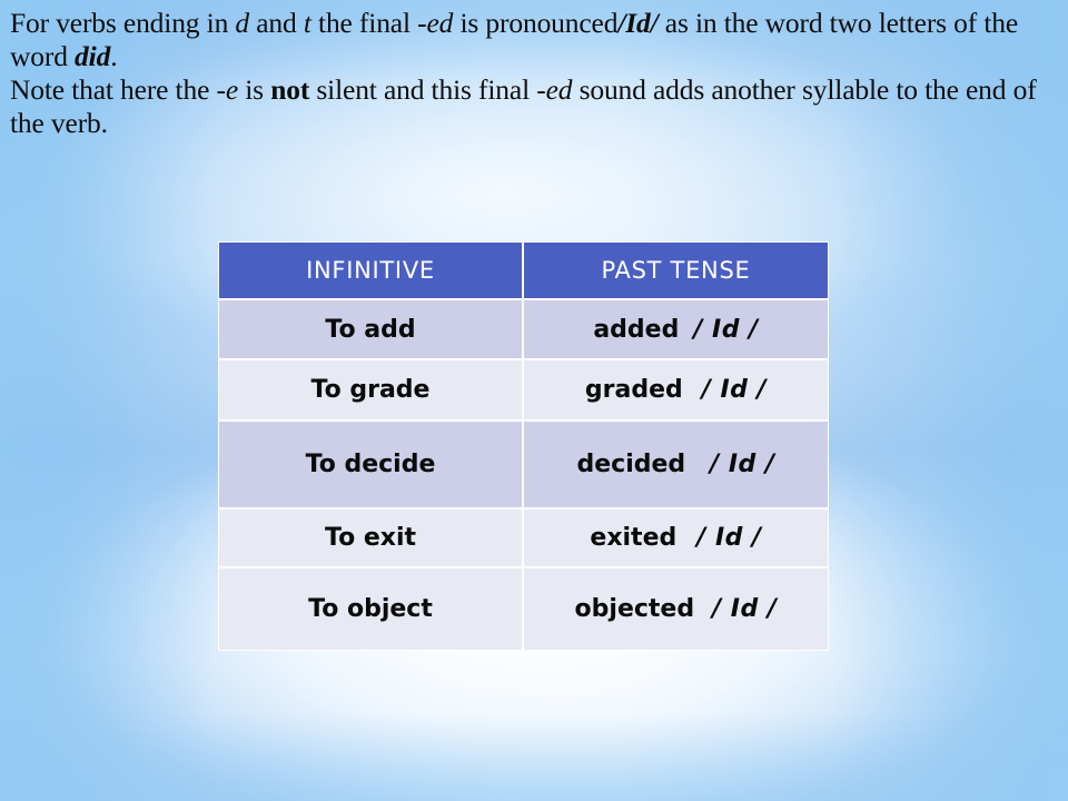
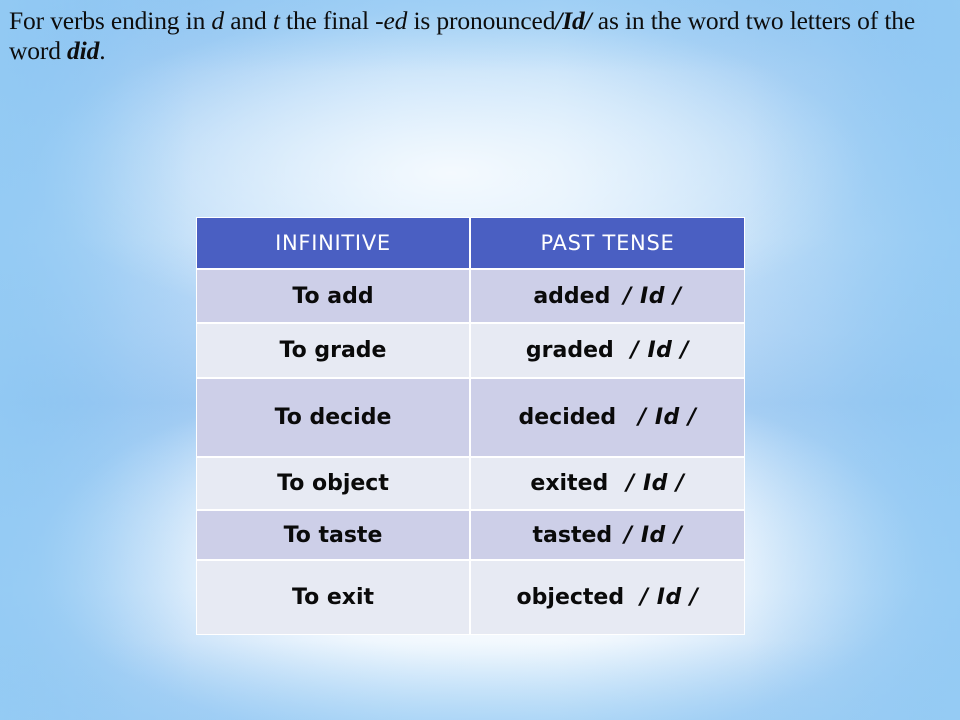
  For verbs ending in d and t the final -ed is pronounced/Id/ as in the word two letters of the word did.
- Note that here the -e is not silent and this final -ed sound adds another syllable to the end of the verb.
  INFINITIVE	PAST TENSE
  To add	added / Id /
  To grade	graded / Id /
  To decide	decided / Id /
- To exit	exited / Id /
+ To object	exited / Id /
+ To taste	tasted / Id /
- To object	objected / Id /
+ To exit	objected / Id /
